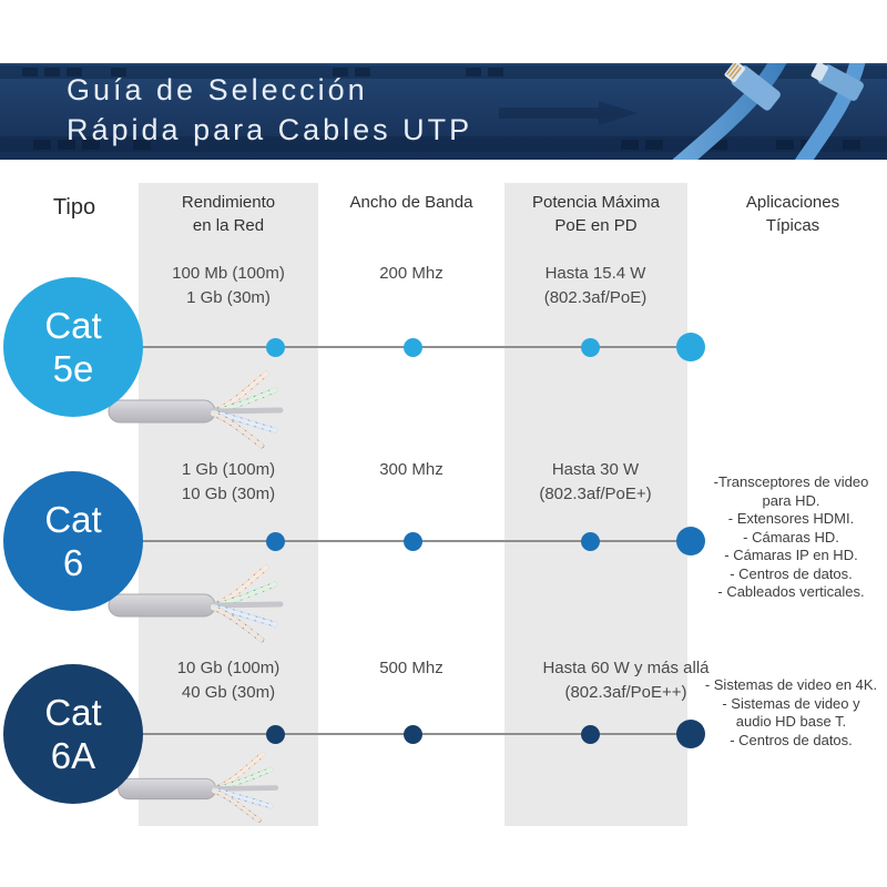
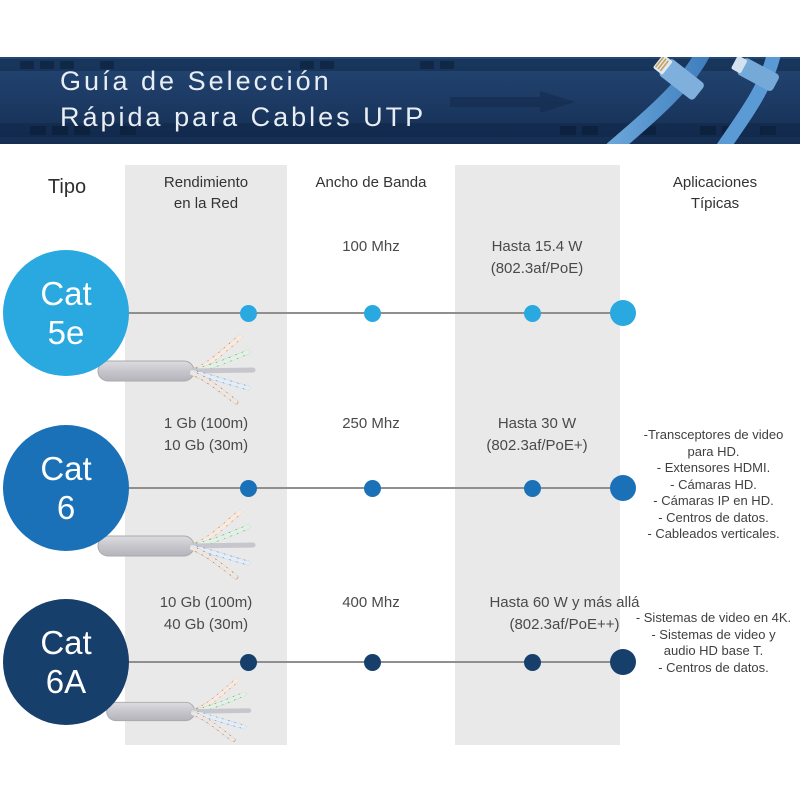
  Guía de Selección
  Rápida para Cables UTP
  Tipo
  Rendimiento
  en la Red
  Ancho de Banda
- Potencia Máxima
- PoE en PD
  Aplicaciones
  Típicas
  Cat
  5e
- 100 Mb (100m)
- 1 Gb (30m)
- 200 Mhz
+ 100 Mhz
  Hasta 15.4 W
  (802.3af/PoE)
  Cat
  6
  1 Gb (100m)
  10 Gb (30m)
- 300 Mhz
+ 250 Mhz
  Hasta 30 W
  (802.3af/PoE+)
  -Transceptores de video
  para HD.
  - Extensores HDMI.
  - Cámaras HD.
  - Cámaras IP en HD.
  - Centros de datos.
  - Cableados verticales.
  Cat
  6A
  10 Gb (100m)
  40 Gb (30m)
- 500 Mhz
+ 400 Mhz
  Hasta 60 W y más allá
  (802.3af/PoE++)
  - Sistemas de video en 4K.
  - Sistemas de video y
  audio HD base T.
  - Centros de datos.
